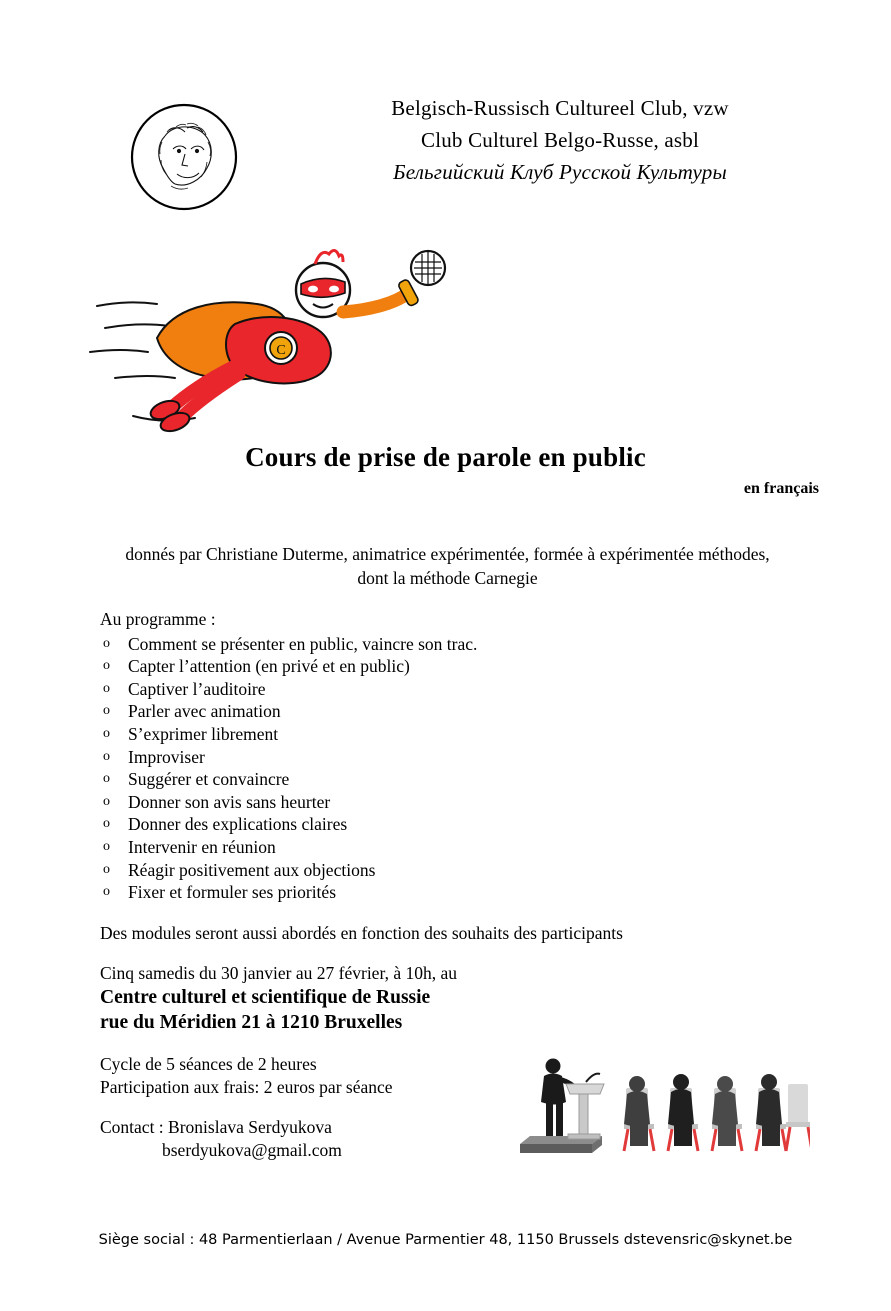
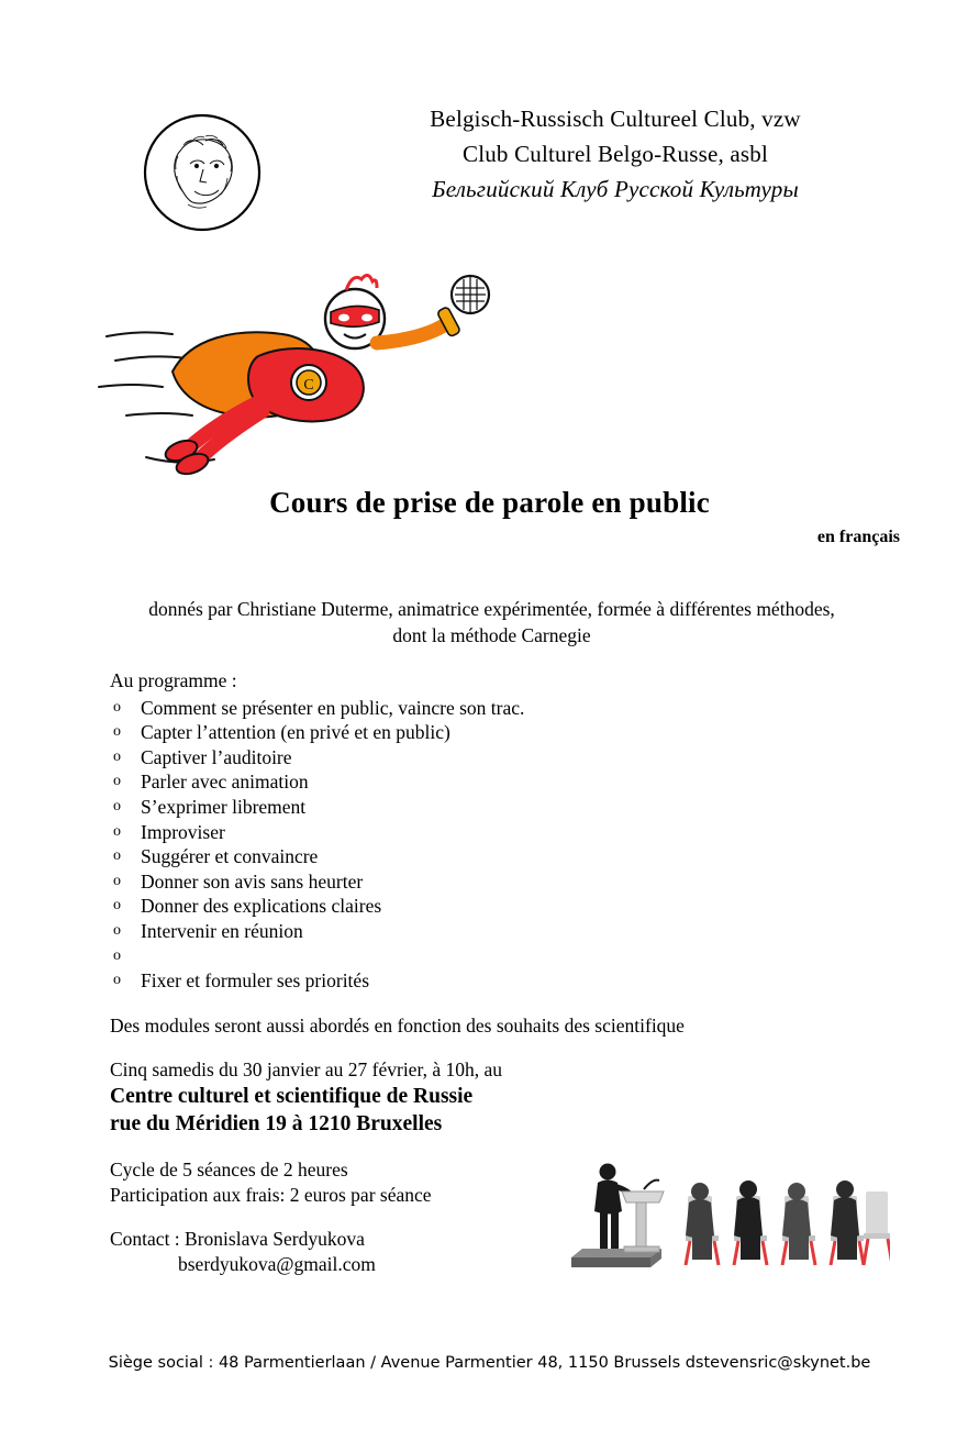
  Belgisch-Russisch Cultureel Club, vzw
  Club Culturel Belgo-Russe, asbl
  Бельгийский Клуб Русской Культуры
  C
  Cours de prise de parole en public
  en français
- donnés par Christiane Duterme, animatrice expérimentée, formée à expérimentée méthodes,
+ donnés par Christiane Duterme, animatrice expérimentée, formée à différentes méthodes,
  dont la méthode Carnegie
  Au programme :
  o
  Comment se présenter en public, vaincre son trac.
  o
  Capter l’attention (en privé et en public)
  o
  Captiver l’auditoire
  o
  Parler avec animation
  o
  S’exprimer librement
  o
  Improviser
  o
  Suggérer et convaincre
  o
  Donner son avis sans heurter
  o
  Donner des explications claires
  o
  Intervenir en réunion
  o
- Réagir positivement aux objections
  o
  Fixer et formuler ses priorités
- Des modules seront aussi abordés en fonction des souhaits des participants
+ Des modules seront aussi abordés en fonction des souhaits des scientifique
  Cinq samedis du 30 janvier au 27 février, à 10h, au
  Centre culturel et scientifique de Russie
- rue du Méridien 21 à 1210 Bruxelles
+ rue du Méridien 19 à 1210 Bruxelles
  Cycle de 5 séances de 2 heures
  Participation aux frais: 2 euros par séance
  Contact : Bronislava Serdyukova
  bserdyukova@gmail.com
  Siège social : 48 Parmentierlaan / Avenue Parmentier 48, 1150 Brussels dstevensric@skynet.be
